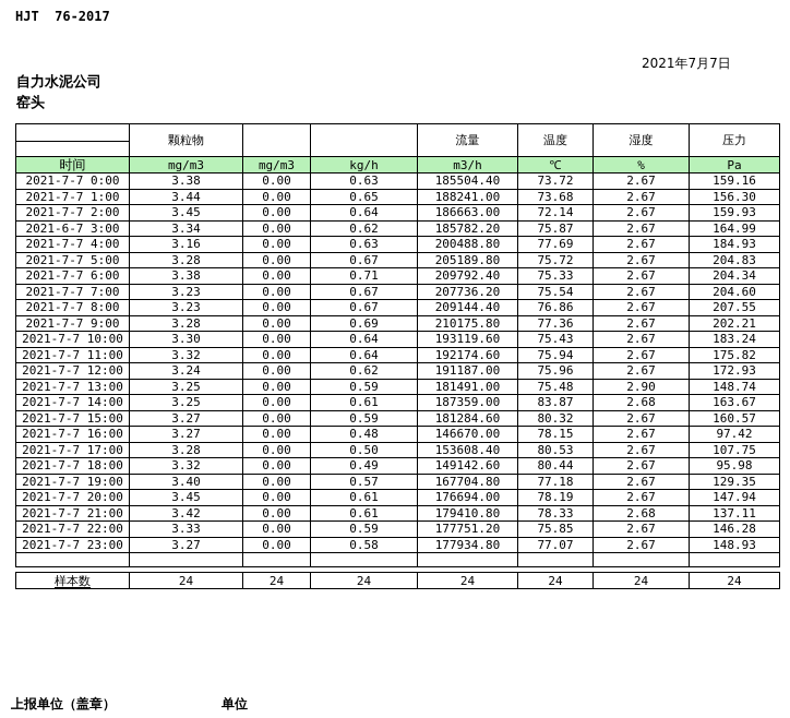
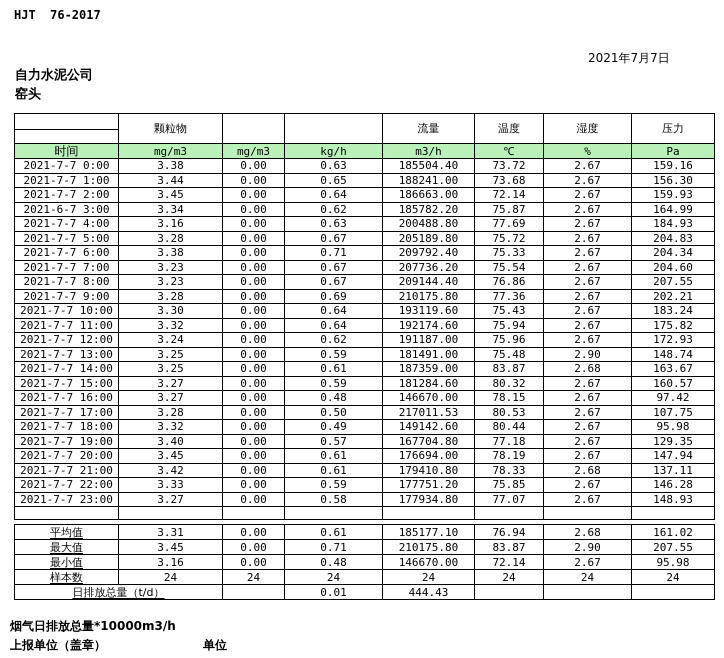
  HJT 76-2017
  2021年7月7日
  自力水泥公司
  窑头
  	颗粒物			流量	温度	湿度	压力
  时间	mg/m3	mg/m3	kg/h	m3/h	℃	%	Pa
  2021-7-7 0:00	3.38	0.00	0.63	185504.40	73.72	2.67	159.16
  2021-7-7 1:00	3.44	0.00	0.65	188241.00	73.68	2.67	156.30
  2021-7-7 2:00	3.45	0.00	0.64	186663.00	72.14	2.67	159.93
  2021-6-7 3:00	3.34	0.00	0.62	185782.20	75.87	2.67	164.99
  2021-7-7 4:00	3.16	0.00	0.63	200488.80	77.69	2.67	184.93
  2021-7-7 5:00	3.28	0.00	0.67	205189.80	75.72	2.67	204.83
  2021-7-7 6:00	3.38	0.00	0.71	209792.40	75.33	2.67	204.34
  2021-7-7 7:00	3.23	0.00	0.67	207736.20	75.54	2.67	204.60
  2021-7-7 8:00	3.23	0.00	0.67	209144.40	76.86	2.67	207.55
  2021-7-7 9:00	3.28	0.00	0.69	210175.80	77.36	2.67	202.21
  2021-7-7 10:00	3.30	0.00	0.64	193119.60	75.43	2.67	183.24
  2021-7-7 11:00	3.32	0.00	0.64	192174.60	75.94	2.67	175.82
  2021-7-7 12:00	3.24	0.00	0.62	191187.00	75.96	2.67	172.93
  2021-7-7 13:00	3.25	0.00	0.59	181491.00	75.48	2.90	148.74
  2021-7-7 14:00	3.25	0.00	0.61	187359.00	83.87	2.68	163.67
  2021-7-7 15:00	3.27	0.00	0.59	181284.60	80.32	2.67	160.57
  2021-7-7 16:00	3.27	0.00	0.48	146670.00	78.15	2.67	97.42
- 2021-7-7 17:00	3.28	0.00	0.50	153608.40	80.53	2.67	107.75
+ 2021-7-7 17:00	3.28	0.00	0.50	217011.53	80.53	2.67	107.75
  2021-7-7 18:00	3.32	0.00	0.49	149142.60	80.44	2.67	95.98
  2021-7-7 19:00	3.40	0.00	0.57	167704.80	77.18	2.67	129.35
  2021-7-7 20:00	3.45	0.00	0.61	176694.00	78.19	2.67	147.94
  2021-7-7 21:00	3.42	0.00	0.61	179410.80	78.33	2.68	137.11
  2021-7-7 22:00	3.33	0.00	0.59	177751.20	75.85	2.67	146.28
  2021-7-7 23:00	3.27	0.00	0.58	177934.80	77.07	2.67	148.93
+ 平均值	3.31	0.00	0.61	185177.10	76.94	2.68	161.02
+ 最大值	3.45	0.00	0.71	210175.80	83.87	2.90	207.55
+ 最小值	3.16	0.00	0.48	146670.00	72.14	2.67	95.98
  样本数	24	24	24	24	24	24	24
+ 日排放总量（t/d）		0.01	444.43
+ 烟气日排放总量*10000m3/h
  上报单位（盖章）
  单位
